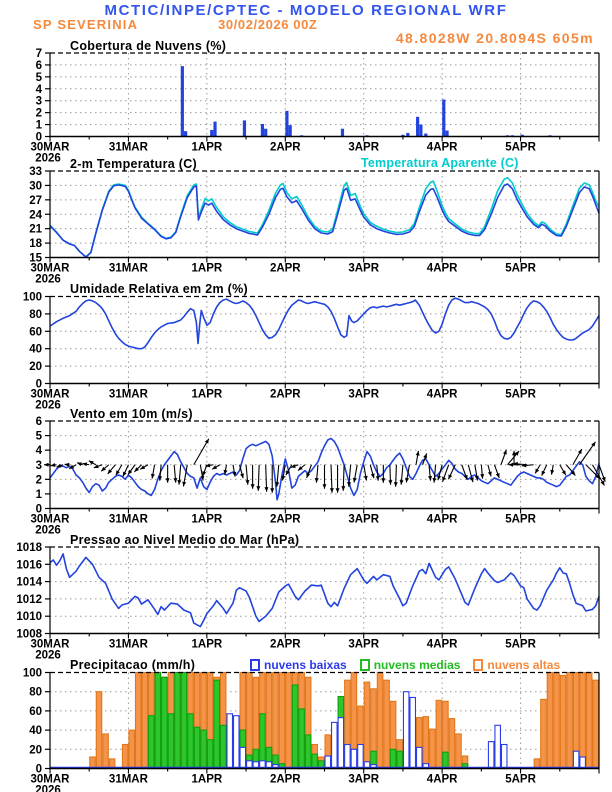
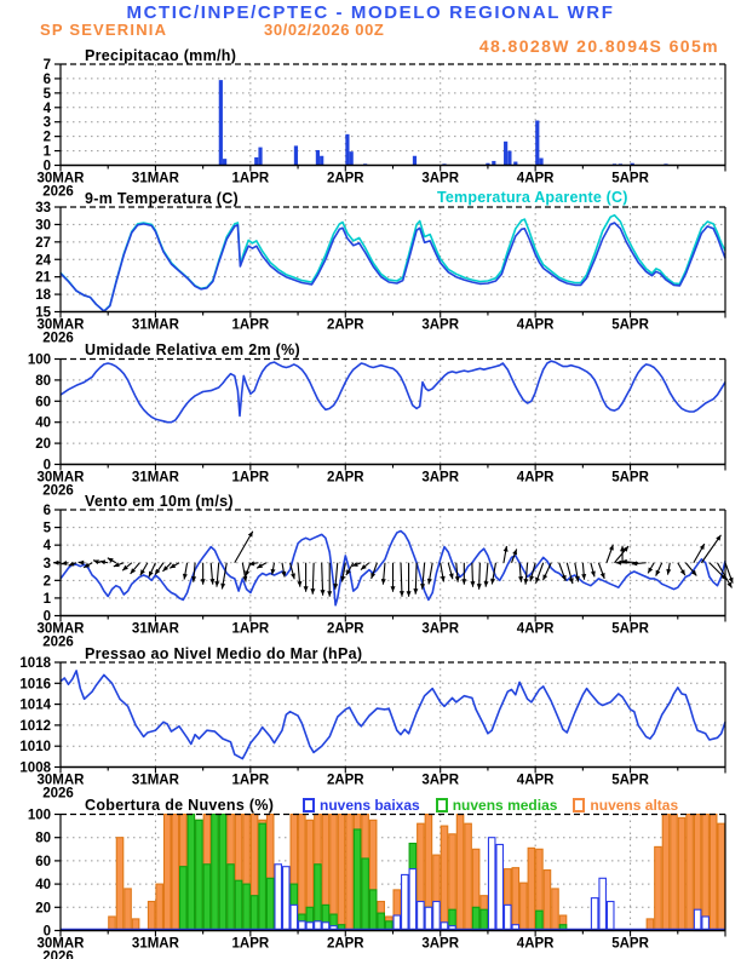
  MCTIC/INPE/CPTEC - MODELO REGIONAL WRF
  SP SEVERINIA
  30/02/2026 00Z
  48.8028W 20.8094S 605m
- Cobertura de Nuvens (%)
+ Precipitacao (mm/h)
- 2-m Temperatura (C)
+ 9-m Temperatura (C)
  Temperatura Aparente (C)
  Umidade Relativa em 2m (%)
  Vento em 10m (m/s)
  Pressao ao Nivel Medio do Mar (hPa)
- Precipitacao (mm/h)
+ Cobertura de Nuvens (%)
  nuvens baixas
  nuvens medias
  nuvens altas
  0
  1
  2
  3
  4
  5
  6
  7
  30MAR
  31MAR
  1APR
  2APR
  3APR
  4APR
  5APR
  2026
  15
  18
  21
  24
  27
  30
  33
  30MAR
  31MAR
  1APR
  2APR
  3APR
  4APR
  5APR
  2026
  0
  20
  40
  60
  80
  100
  30MAR
  31MAR
  1APR
  2APR
  3APR
  4APR
  5APR
  2026
  0
  1
  2
  3
  4
  5
  6
  30MAR
  31MAR
  1APR
  2APR
  3APR
  4APR
  5APR
  2026
  1008
  1010
  1012
  1014
  1016
  1018
  30MAR
  31MAR
  1APR
  2APR
  3APR
  4APR
  5APR
  2026
  0
  20
  40
  60
  80
  100
  30MAR
  31MAR
  1APR
  2APR
  3APR
  4APR
  5APR
  2026
